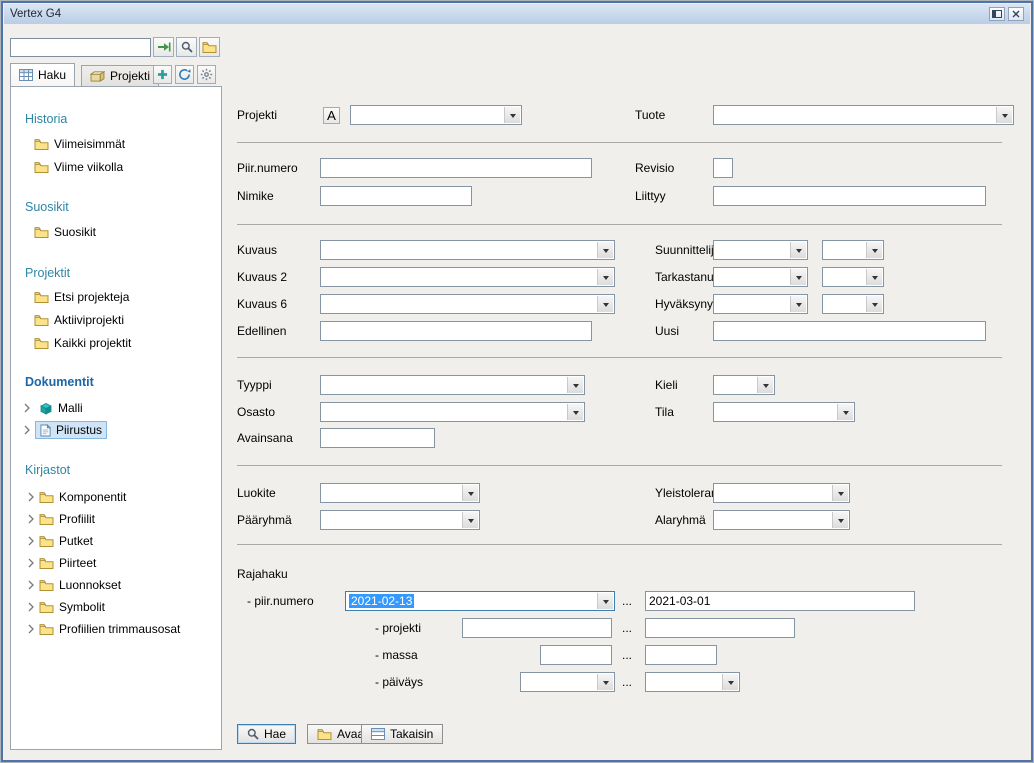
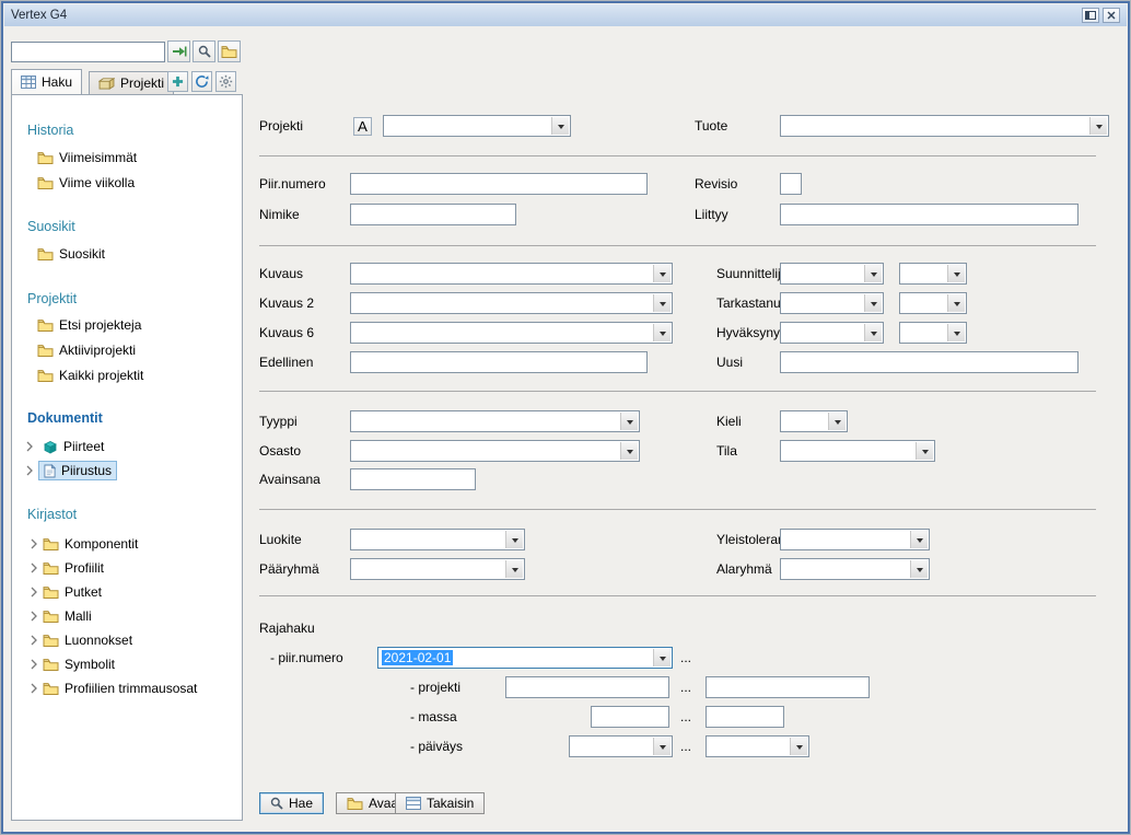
  Vertex G4
  Haku
  Projekti
  Historia
  Viimeisimmät
  Viime viikolla
  Suosikit
  Suosikit
  Projektit
  Etsi projekteja
  Aktiiviprojekti
  Kaikki projektit
  Dokumentit
- Malli
+ Piirteet
  Piirustus
  Kirjastot
  Komponentit
  Profiilit
  Putket
- Piirteet
+ Malli
  Luonnokset
  Symbolit
  Profiilien trimmausosat
  Projekti
  A
  Tuote
  Piir.numero
  Revisio
  Nimike
  Liittyy
  Kuvaus
  Suunnitteli
  Kuvaus 2
  Tarkastanu
  Kuvaus 6
  Hyväksyny
  Edellinen
  Uusi
  Tyyppi
  Kieli
  Osasto
  Tila
  Avainsana
  Luokite
  Yleistolera
  Pääryhmä
  Alaryhmä
  Rajahaku
  - piir.numero
- 2021-02-13
+ 2021-02-01
  ...
- 2021-03-01
  - projekti
  ...
  - massa
  ...
  - päiväys
  ...
  Hae
  Ava
  Takaisin
